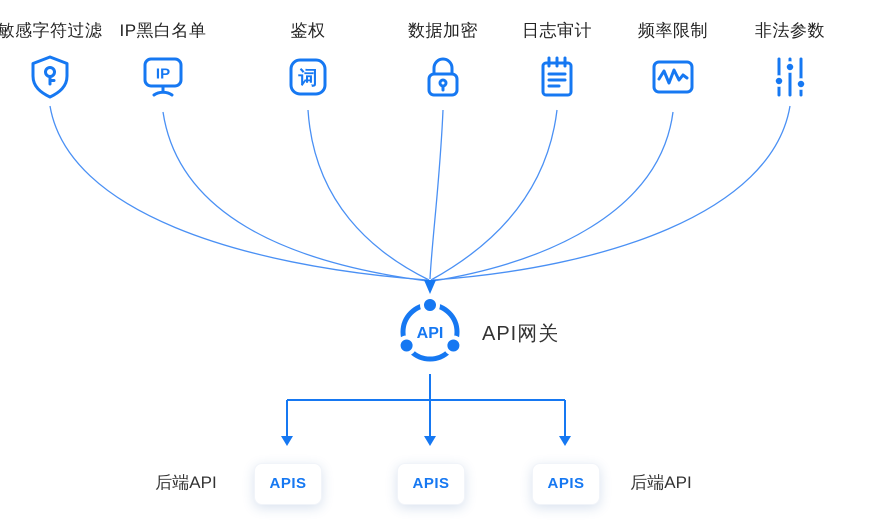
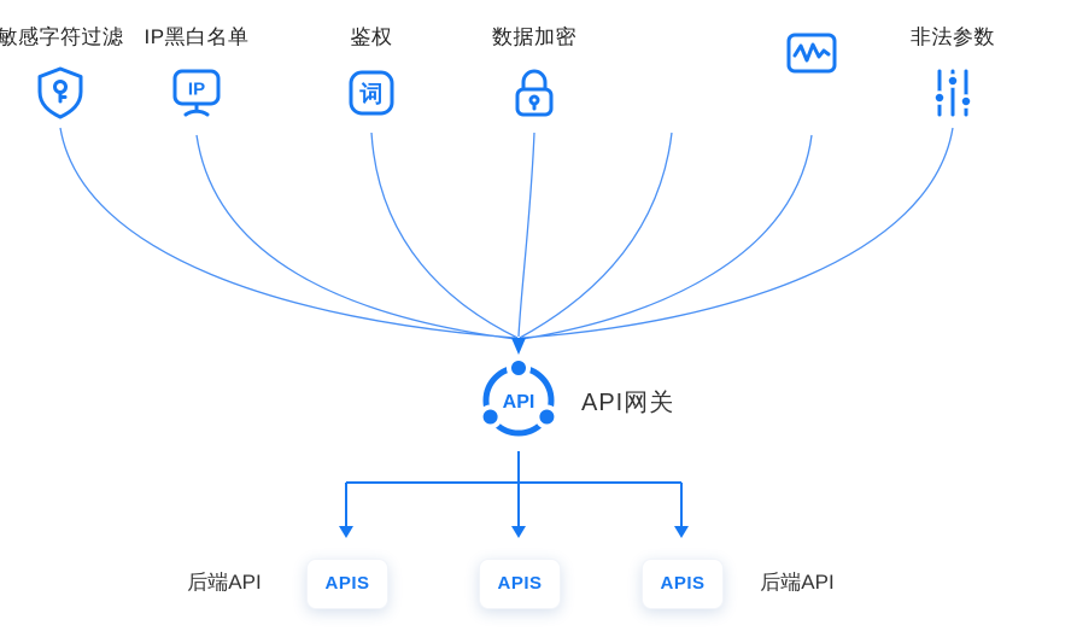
  敏感字符过滤
  IP黑白名单
  IP
  鉴权
  词
  数据加密
- 日志审计
- 频率限制
  非法参数
  API
  API网关
  后端API
  APIS
  APIS
  APIS
  后端API
